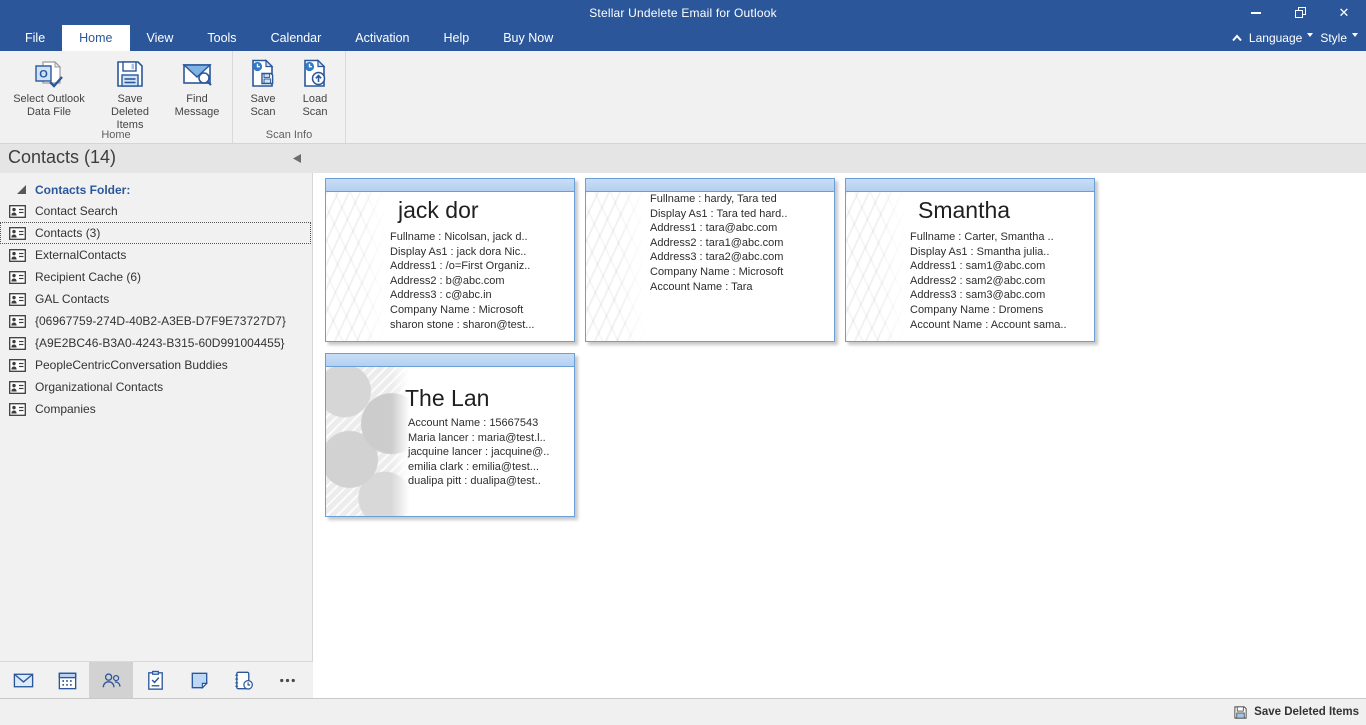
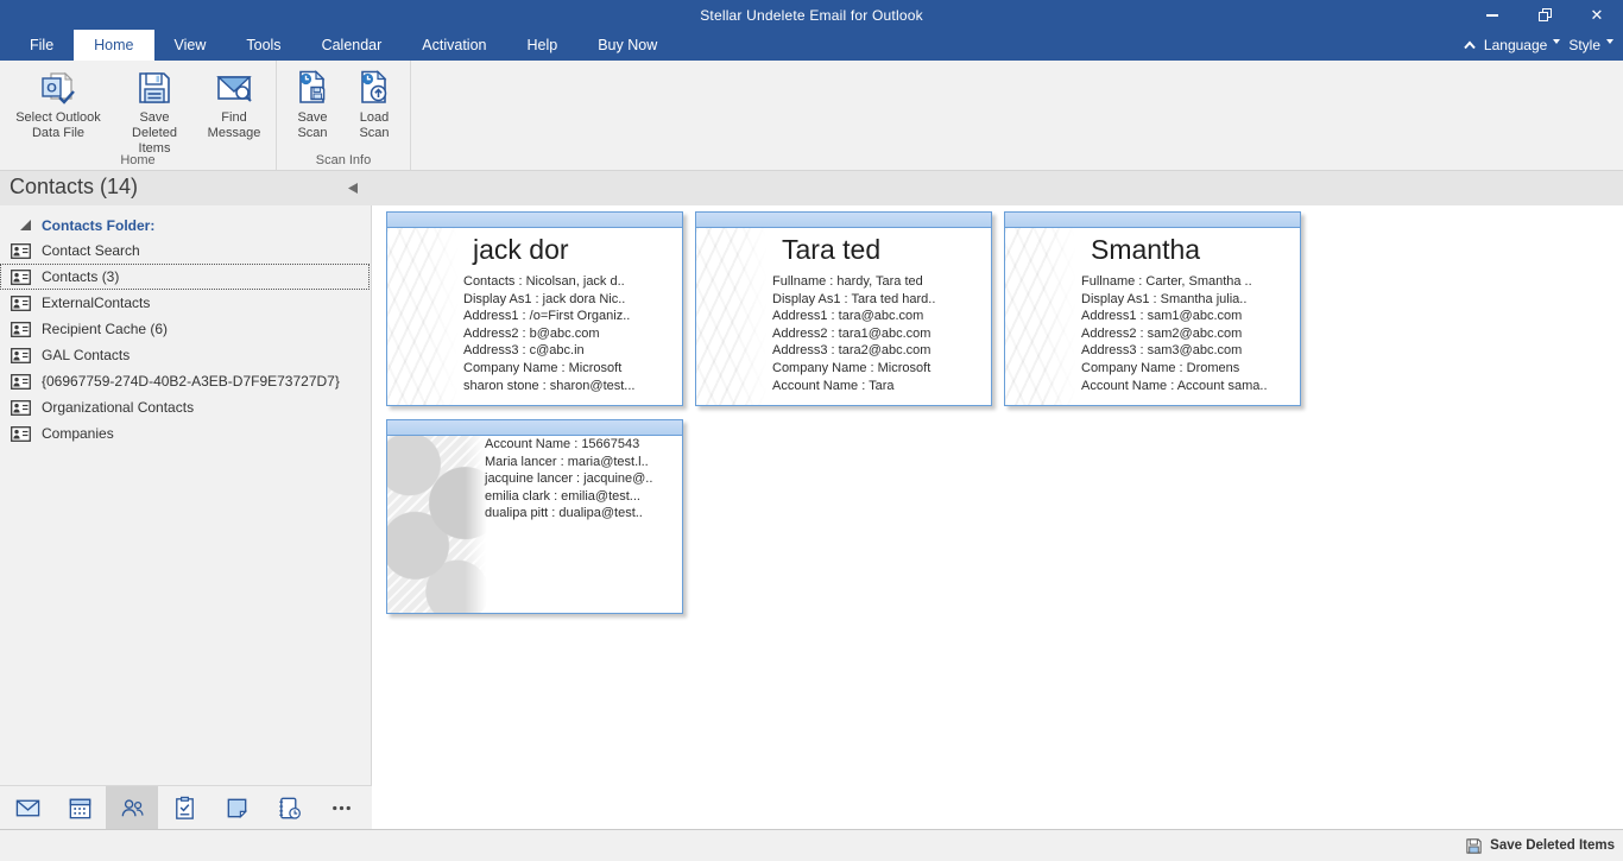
  Stellar Undelete Email for Outlook
  ✕
  File
  Home
  View
  Tools
  Calendar
  Activation
  Help
  Buy Now
  Language
  Style
  O
  Select Outlook Data File
  Save Deleted Items
  Find Message
  Home
  Save Scan
  Load Scan
  Scan Info
  Contacts (14)
  Contacts Folder:
  Contact Search
  Contacts (3)
  ExternalContacts
  Recipient Cache (6)
  GAL Contacts
  {06967759-274D-40B2-A3EB-D7F9E73727D7}
- {A9E2BC46-B3A0-4243-B315-60D991004455}
- PeopleCentricConversation Buddies
  Organizational Contacts
  Companies
  jack dor
- Fullname : Nicolsan, jack d..
+ Contacts : Nicolsan, jack d..
  Display As1 : jack dora Nic..
  Address1 : /o=First Organiz..
  Address2 : b@abc.com
  Address3 : c@abc.in
  Company Name : Microsoft
  sharon stone : sharon@test...
+ Tara ted
  Fullname : hardy, Tara ted
  Display As1 : Tara ted hard..
  Address1 : tara@abc.com
  Address2 : tara1@abc.com
  Address3 : tara2@abc.com
  Company Name : Microsoft
  Account Name : Tara
  Smantha
  Fullname : Carter, Smantha ..
  Display As1 : Smantha julia..
  Address1 : sam1@abc.com
  Address2 : sam2@abc.com
  Address3 : sam3@abc.com
  Company Name : Dromens
  Account Name : Account sama..
- The Lan
  Account Name : 15667543
  Maria lancer : maria@test.l..
  jacquine lancer : jacquine@..
  emilia clark : emilia@test...
  dualipa pitt : dualipa@test..
  Save Deleted Items
